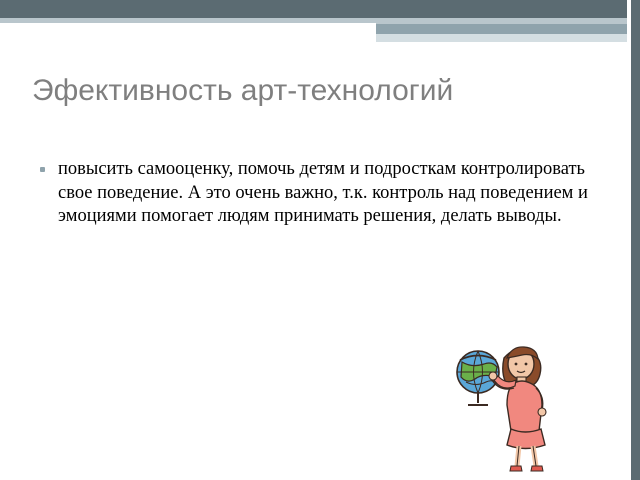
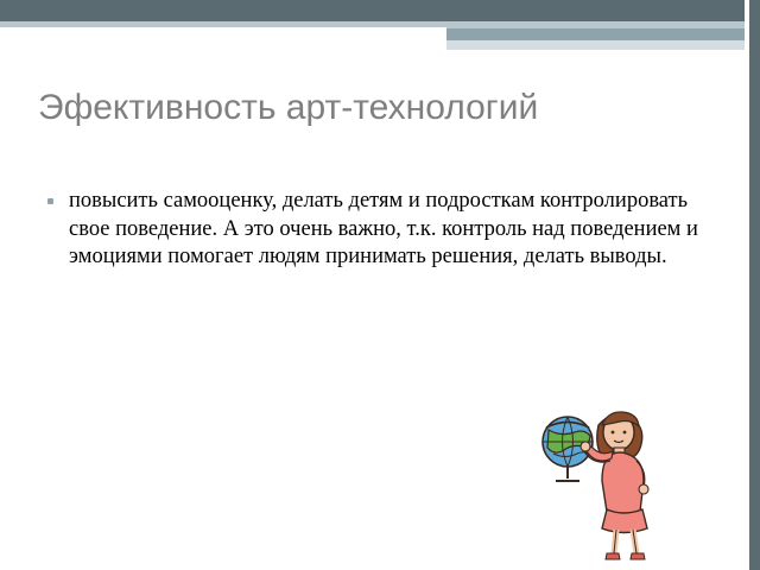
  Эфективность арт-технологий
- повысить самооценку, помочь детям и подросткам контролировать свое поведение. А это очень важно, т.к. контроль над поведением и эмоциями помогает людям принимать решения, делать выводы.
+ повысить самооценку, делать детям и подросткам контролировать свое поведение. А это очень важно, т.к. контроль над поведением и эмоциями помогает людям принимать решения, делать выводы.
